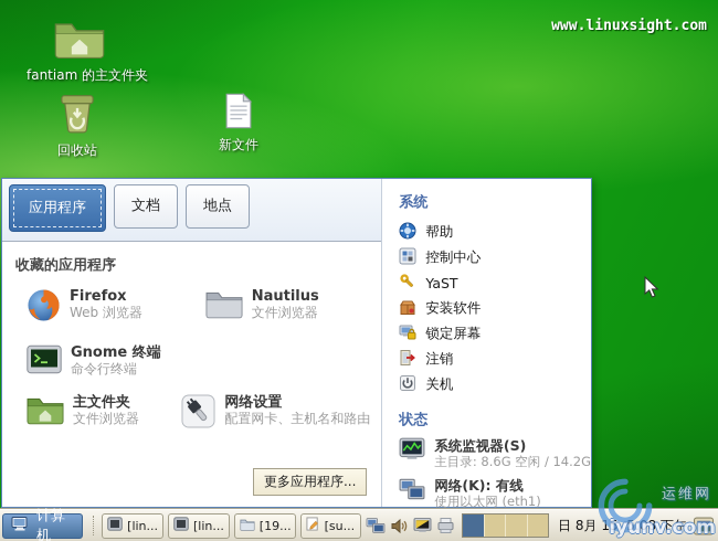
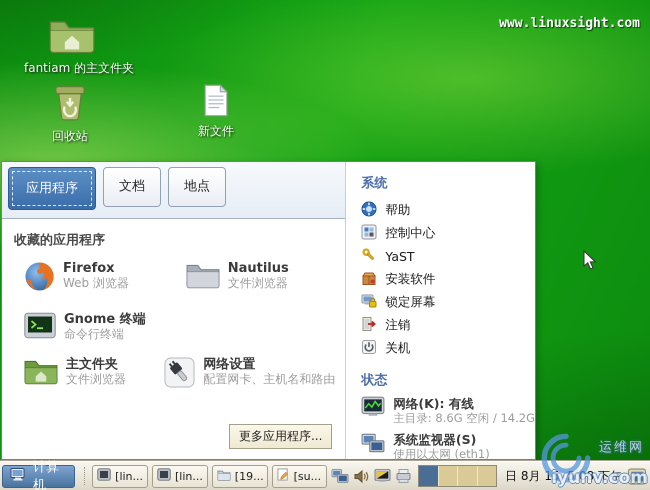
  www.linuxsight.com
  fantiam 的主文件夹
  回收站
  新文件
  应用程序
  文档
  地点
  收藏的应用程序
  Firefox
  Web 浏览器
  Nautilus
  文件浏览器
  Gnome 终端
  命令行终端
  主文件夹
  文件浏览器
  网络设置
  配置网卡、主机名和路由
  更多应用程序...
  系统
  帮助
  控制中心
  YaST
  安装软件
  锁定屏幕
  注销
  关机
  状态
- 系统监视器(S)
+ 网络(K): 有线
  主目录: 8.6G 空闲 / 14.2G
- 网络(K): 有线
+ 系统监视器(S)
  使用以太网 (eth1)
  计算机
  [lin...
  [lin...
  [19...
  [su...
  日 8月 15, 5:08 下午
  运维网
  iyunv.com
